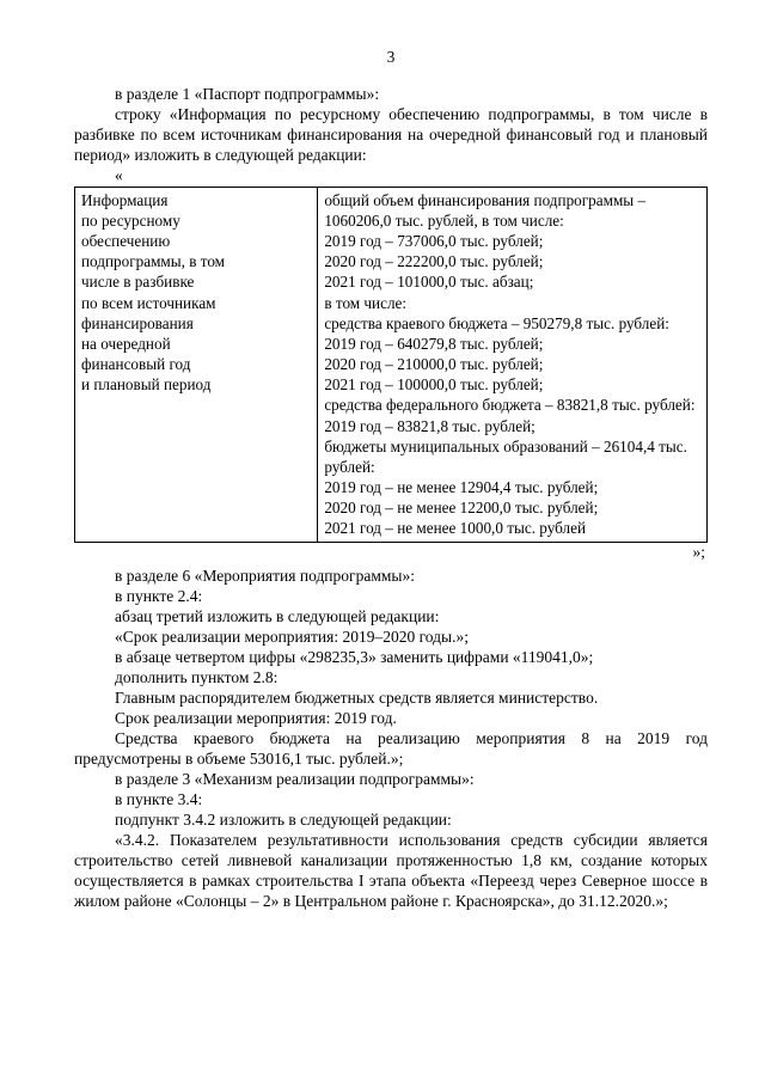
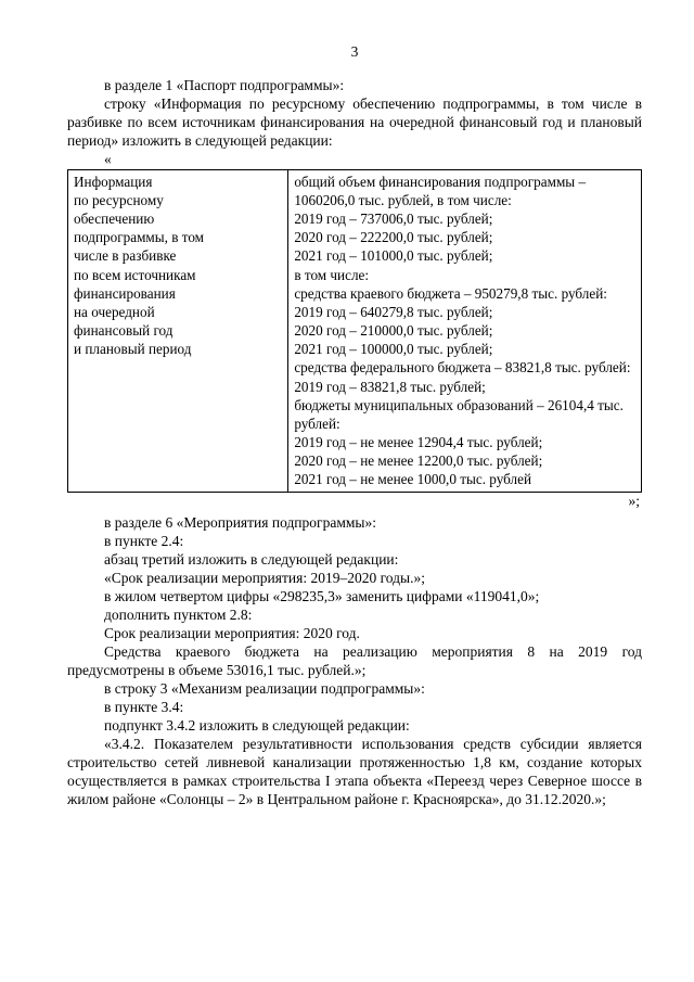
  3
  в разделе 1 «Паспорт подпрограммы»:
  строку «Информация по ресурсному обеспечению подпрограммы, в том числе в разбивке по всем источникам финансирования на очередной финансовый год и плановый период» изложить в следующей редакции:
  «
- Информация по ресурсному обеспечению подпрограммы, в том числе в разбивке по всем источникам финансирования на очередной финансовый год и плановый период	общий объем финансирования подпрограммы – 1060206,0 тыс. рублей, в том числе: 2019 год – 737006,0 тыс. рублей; 2020 год – 222200,0 тыс. рублей; 2021 год – 101000,0 тыс. абзац; в том числе: средства краевого бюджета – 950279,8 тыс. рублей: 2019 год – 640279,8 тыс. рублей; 2020 год – 210000,0 тыс. рублей; 2021 год – 100000,0 тыс. рублей; средства федерального бюджета – 83821,8 тыс. рублей: 2019 год – 83821,8 тыс. рублей; бюджеты муниципальных образований – 26104,4 тыс. рублей: 2019 год – не менее 12904,4 тыс. рублей; 2020 год – не менее 12200,0 тыс. рублей; 2021 год – не менее 1000,0 тыс. рублей
+ Информация по ресурсному обеспечению подпрограммы, в том числе в разбивке по всем источникам финансирования на очередной финансовый год и плановый период	общий объем финансирования подпрограммы – 1060206,0 тыс. рублей, в том числе: 2019 год – 737006,0 тыс. рублей; 2020 год – 222200,0 тыс. рублей; 2021 год – 101000,0 тыс. рублей; в том числе: средства краевого бюджета – 950279,8 тыс. рублей: 2019 год – 640279,8 тыс. рублей; 2020 год – 210000,0 тыс. рублей; 2021 год – 100000,0 тыс. рублей; средства федерального бюджета – 83821,8 тыс. рублей: 2019 год – 83821,8 тыс. рублей; бюджеты муниципальных образований – 26104,4 тыс. рублей: 2019 год – не менее 12904,4 тыс. рублей; 2020 год – не менее 12200,0 тыс. рублей; 2021 год – не менее 1000,0 тыс. рублей
  »;
  в разделе 6 «Мероприятия подпрограммы»:
  в пункте 2.4:
  абзац третий изложить в следующей редакции:
  «Срок реализации мероприятия: 2019–2020 годы.»;
- в абзаце четвертом цифры «298235,3» заменить цифрами «119041,0»;
+ в жилом четвертом цифры «298235,3» заменить цифрами «119041,0»;
  дополнить пунктом 2.8:
- Главным распорядителем бюджетных средств является министерство.
- Срок реализации мероприятия: 2019 год.
+ Срок реализации мероприятия: 2020 год.
  Средства краевого бюджета на реализацию мероприятия 8 на 2019 год предусмотрены в объеме 53016,1 тыс. рублей.»;
- в разделе 3 «Механизм реализации подпрограммы»:
+ в строку 3 «Механизм реализации подпрограммы»:
  в пункте 3.4:
  подпункт 3.4.2 изложить в следующей редакции:
  «3.4.2. Показателем результативности использования средств субсидии является строительство сетей ливневой канализации протяженностью 1,8 км, создание которых осуществляется в рамках строительства I этапа объекта «Переезд через Северное шоссе в жилом районе «Солонцы – 2» в Центральном районе г. Красноярска», до 31.12.2020.»;
